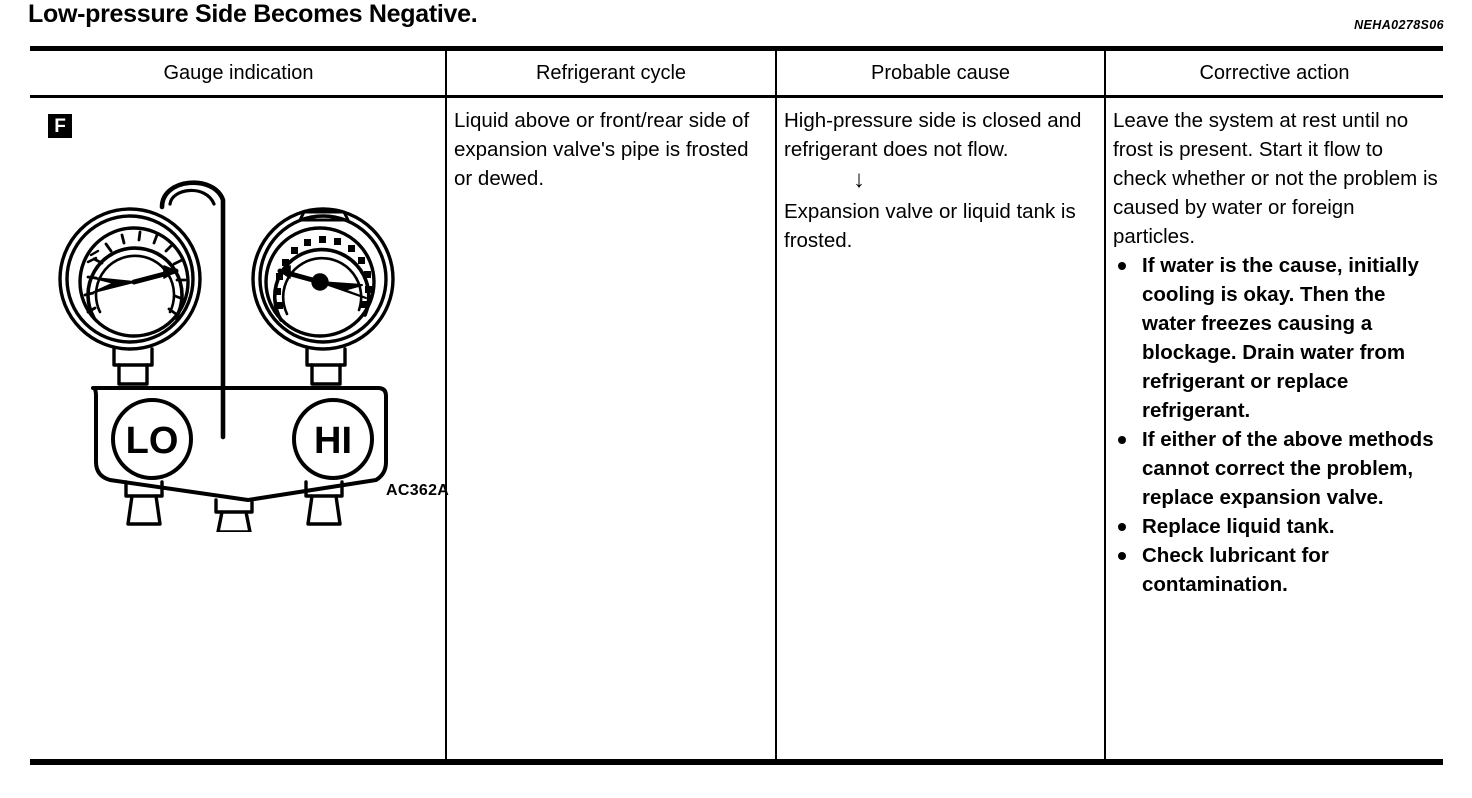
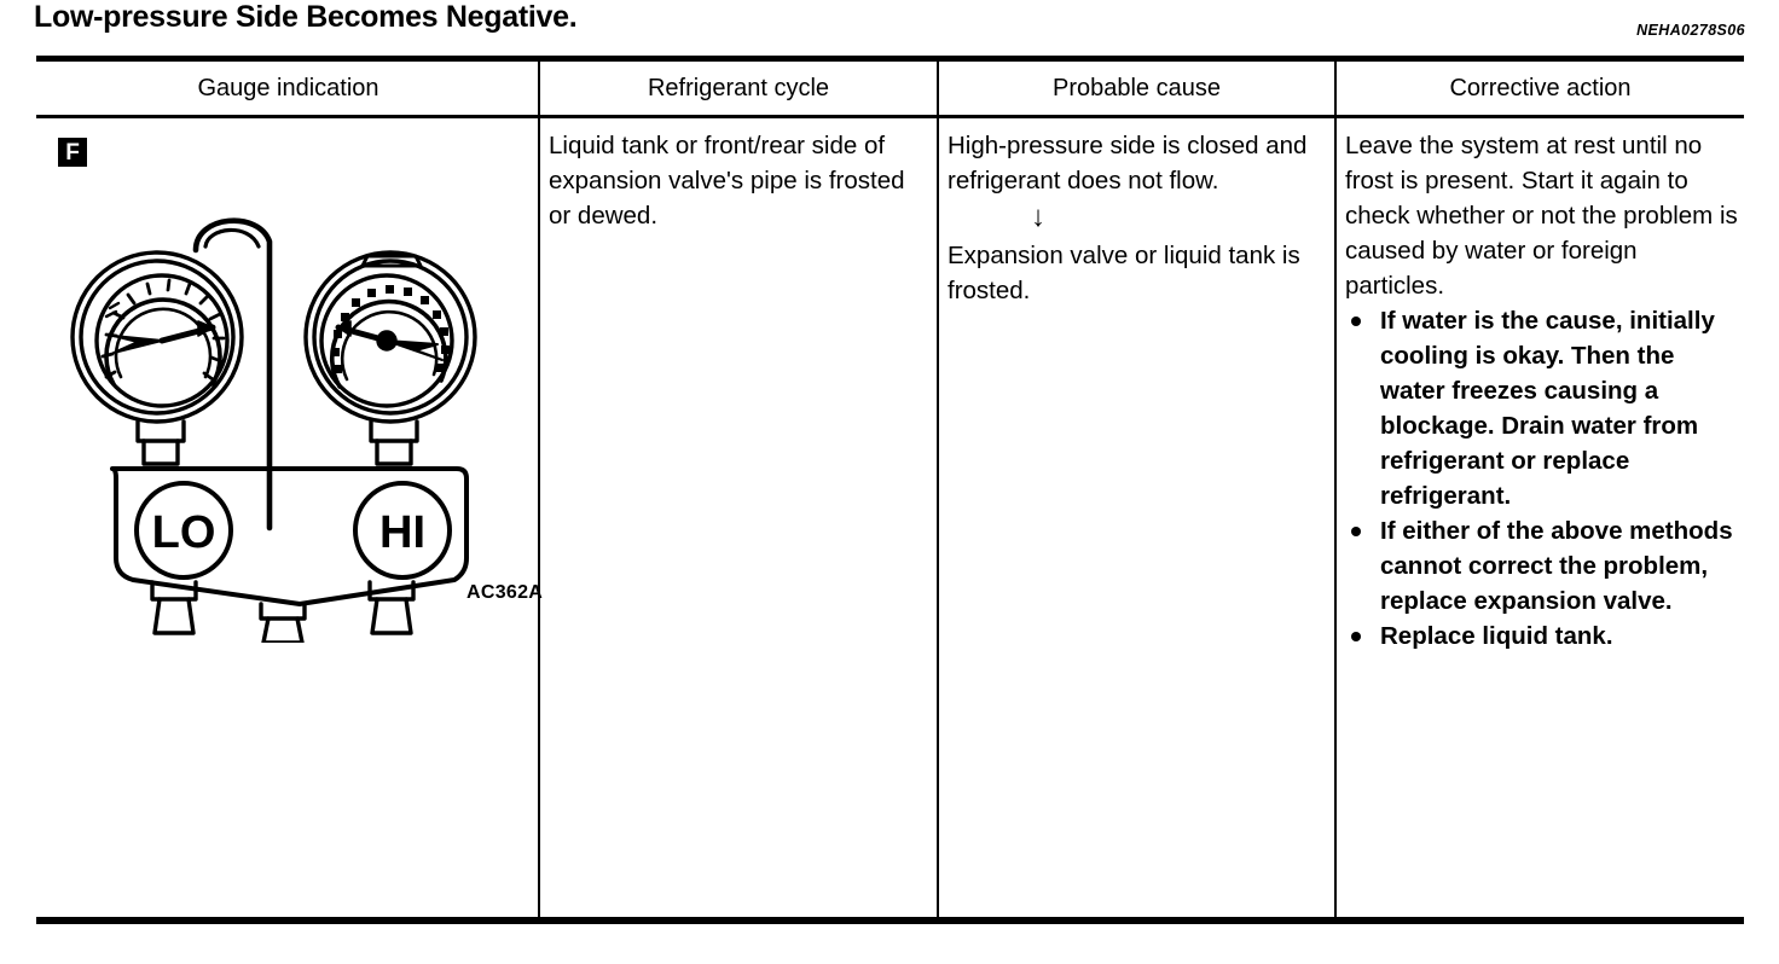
  Low-pressure Side Becomes Negative.
  NEHA0278S06
  Gauge indication
  Refrigerant cycle
  Probable cause
  Corrective action
  F
  LO
  HI
  AC362A
- Liquid above or front/rear side of expansion valve's pipe is frosted or dewed.
+ Liquid tank or front/rear side of expansion valve's pipe is frosted or dewed.
  High-pressure side is closed and refrigerant does not flow.
  ↓
  Expansion valve or liquid tank is frosted.
- Leave the system at rest until no frost is present. Start it flow to check whether or not the problem is caused by water or foreign particles.
+ Leave the system at rest until no frost is present. Start it again to check whether or not the problem is caused by water or foreign particles.
  If water is the cause, initially cooling is okay. Then the water freezes causing a blockage. Drain water from refrigerant or replace refrigerant.
  If either of the above methods cannot correct the problem, replace expansion valve.
  Replace liquid tank.
- Check lubricant for contamination.
